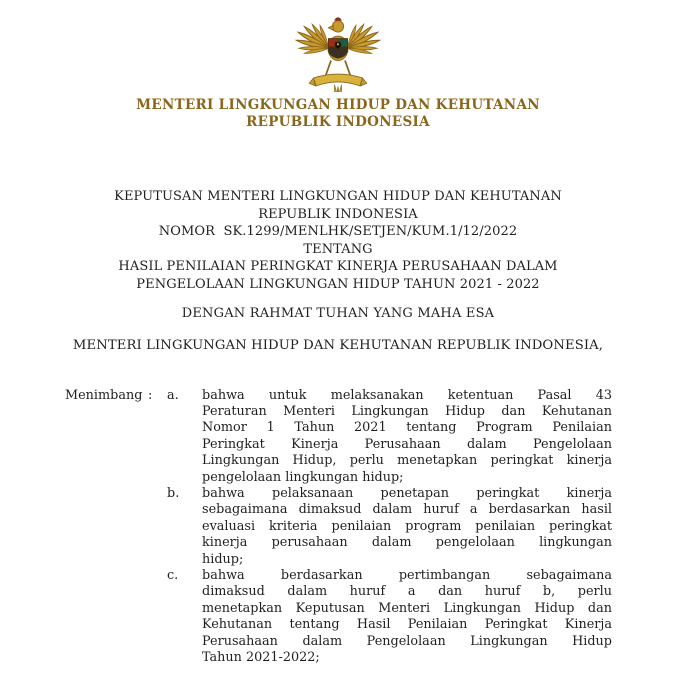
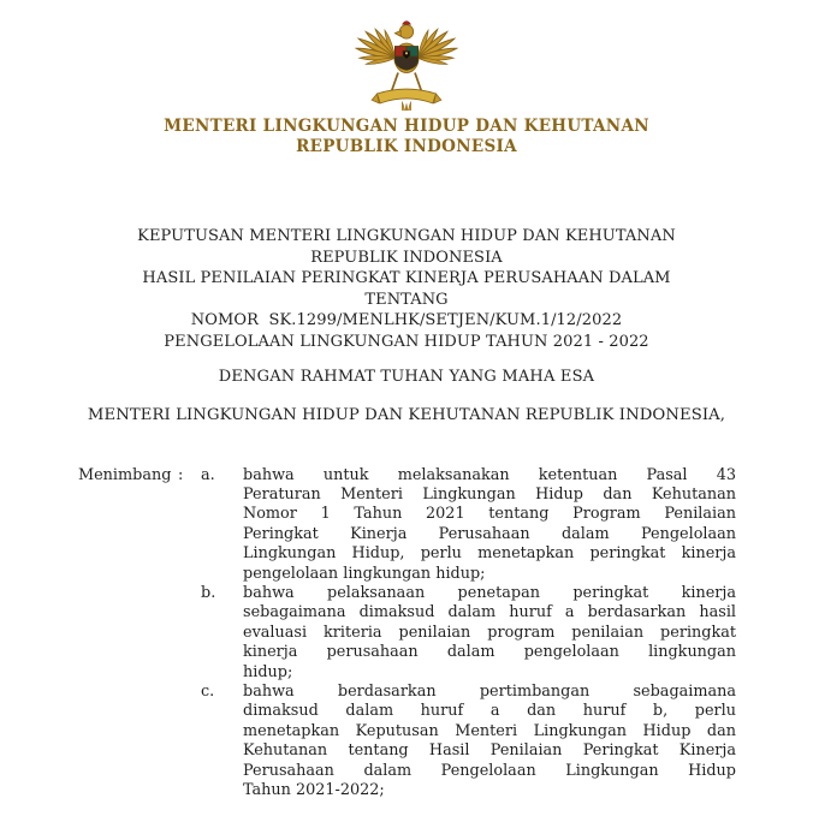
  MENTERI LINGKUNGAN HIDUP DAN KEHUTANAN
  REPUBLIK INDONESIA
  KEPUTUSAN MENTERI LINGKUNGAN HIDUP DAN KEHUTANAN
  REPUBLIK INDONESIA
- NOMOR SK.1299/MENLHK/SETJEN/KUM.1/12/2022
+ HASIL PENILAIAN PERINGKAT KINERJA PERUSAHAAN DALAM
  TENTANG
- HASIL PENILAIAN PERINGKAT KINERJA PERUSAHAAN DALAM
+ NOMOR SK.1299/MENLHK/SETJEN/KUM.1/12/2022
  PENGELOLAAN LINGKUNGAN HIDUP TAHUN 2021 - 2022
  DENGAN RAHMAT TUHAN YANG MAHA ESA
  MENTERI LINGKUNGAN HIDUP DAN KEHUTANAN REPUBLIK INDONESIA,
  Menimbang
  :
  a.
  bahwa untuk melaksanakan ketentuan Pasal 43
  Peraturan Menteri Lingkungan Hidup dan Kehutanan
  Nomor 1 Tahun 2021 tentang Program Penilaian
  Peringkat Kinerja Perusahaan dalam Pengelolaan
  Lingkungan Hidup, perlu menetapkan peringkat kinerja
  pengelolaan lingkungan hidup;
  b.
  bahwa pelaksanaan penetapan peringkat kinerja
  sebagaimana dimaksud dalam huruf a berdasarkan hasil
  evaluasi kriteria penilaian program penilaian peringkat
  kinerja perusahaan dalam pengelolaan lingkungan
  hidup;
  c.
  bahwa berdasarkan pertimbangan sebagaimana
  dimaksud dalam huruf a dan huruf b, perlu
  menetapkan Keputusan Menteri Lingkungan Hidup dan
  Kehutanan tentang Hasil Penilaian Peringkat Kinerja
  Perusahaan dalam Pengelolaan Lingkungan Hidup
  Tahun 2021-2022;
